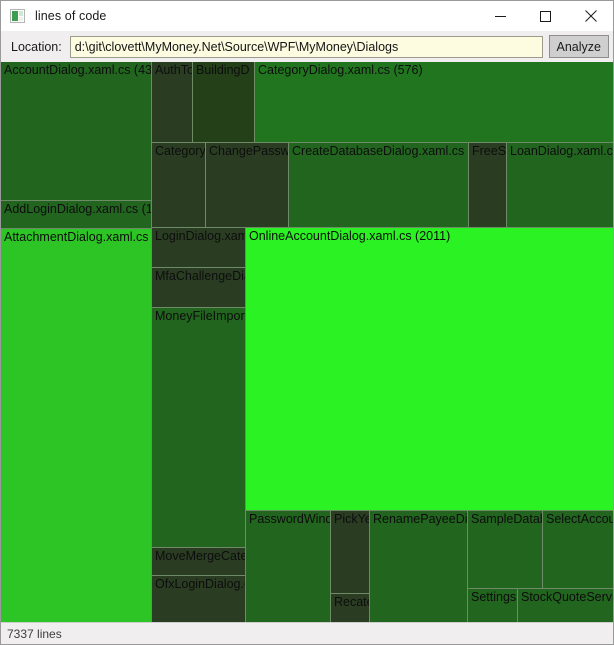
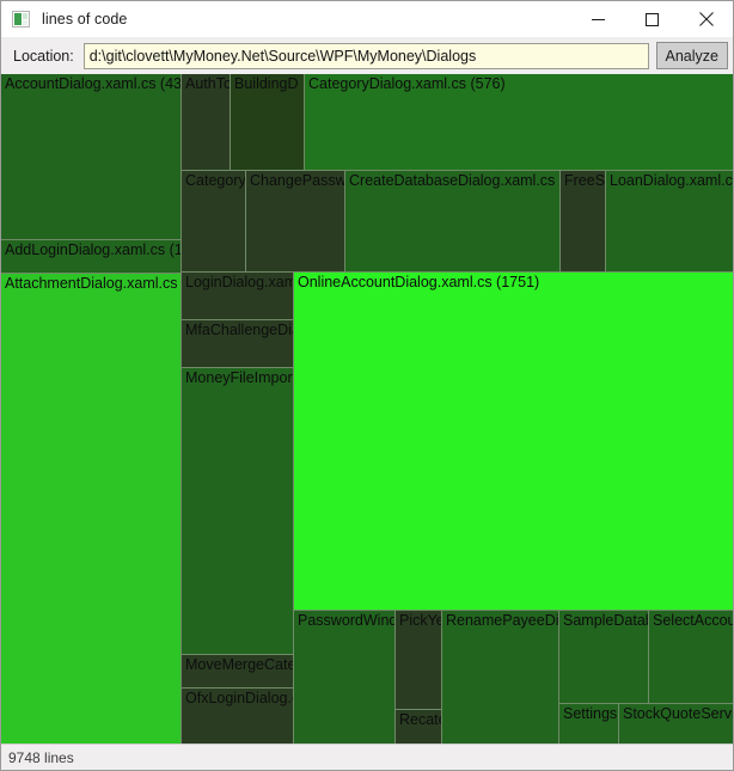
  lines of code
  Location:
  d:\git\clovett\MyMoney.Net\Source\WPF\MyMoney\Dialogs
  Analyze
  AccountDialog.xaml.cs (43
  AddLoginDialog.xaml.cs (1
  AttachmentDialog.xaml.cs
  AuthTo
  BuildingD
  CategoryDialog.xaml.cs (576)
  Category
  ChangePassw
  CreateDatabaseDialog.xaml.cs
  FreeS
  LoanDialog.xaml.c
  LoginDialog.xam
  MfaChallengeDi
  MoneyFileImpor
  MoveMergeCate
  OfxLoginDialog.
- OnlineAccountDialog.xaml.cs (2011)
+ OnlineAccountDialog.xaml.cs (1751)
  PasswordWind
  PickYe
  Recat
  RenamePayeeDi
  SampleData
  SelectAccou
  Settings
  StockQuoteServ
- 7337 lines
+ 9748 lines
